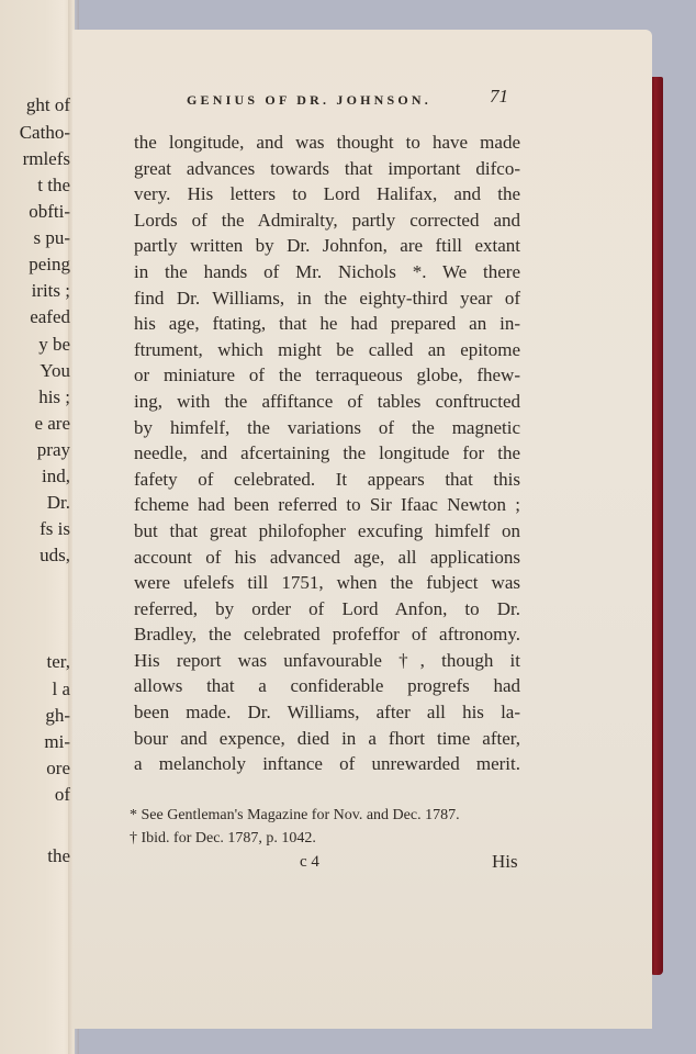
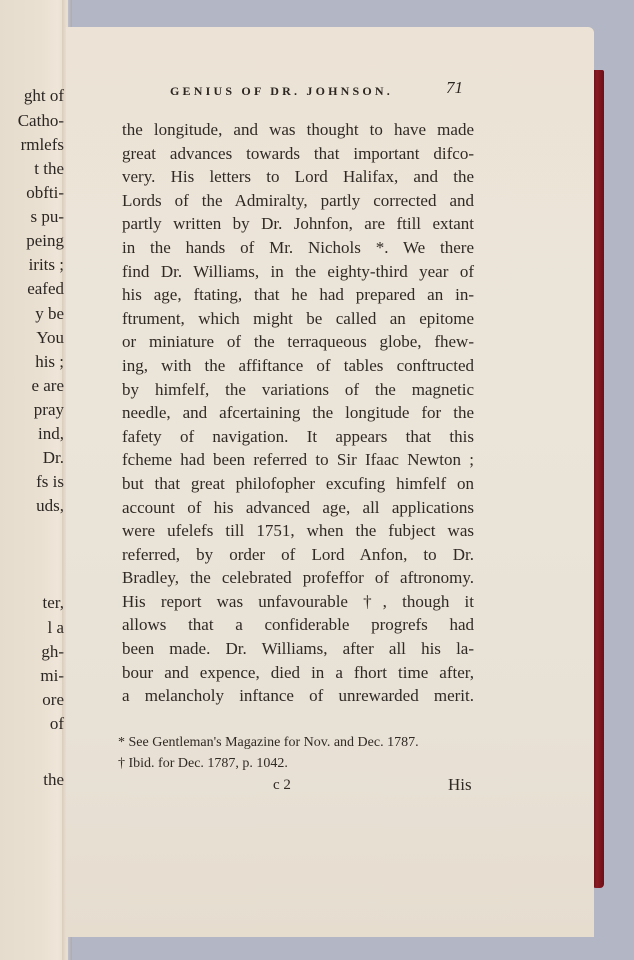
  ght o
  Catho
  rmlefs
  t the
  obfti
  s pu
  peing
  irits
  eafed
  y be
  You
  his
  e are
  pray
  ind
  fs is
  uds
  ter
  l a
  ore
  the
  GENIUS OF DR. JOHNSON.
  71
  the longitude, and was thought to have made
  great advances towards that important difco-
  very. His letters to Lord Halifax, and the
  Lords of the Admiralty, partly corrected and
  partly written by Dr. Johnfon, are ftill extant
  in the hands of Mr. Nichols *. We there
  find Dr. Williams, in the eighty-third year of
  his age, ftating, that he had prepared an in-
  ftrument, which might be called an epitome
  or miniature of the terraqueous globe, fhew-
  ing, with the affiftance of tables conftructed
  by himfelf, the variations of the magnetic
  needle, and afcertaining the longitude for the
- fafety of celebrated. It appears that this
+ fafety of navigation. It appears that this
  fcheme had been referred to Sir Ifaac Newton ;
  but that great philofopher excufing himfelf on
  account of his advanced age, all applications
  were ufelefs till 1751, when the fubject was
  referred, by order of Lord Anfon, to Dr.
  Bradley, the celebrated profeffor of aftronomy.
  His report was unfavourable †, though it
  allows that a confiderable progrefs had
  been made. Dr. Williams, after all his la-
  bour and expence, died in a fhort time after,
  a melancholy inftance of unrewarded merit.
  * See Gentleman's Magazine for Nov. and Dec. 1787.
  † Ibid. for Dec. 1787, p. 1042.
- c 4
+ c 2
  His
